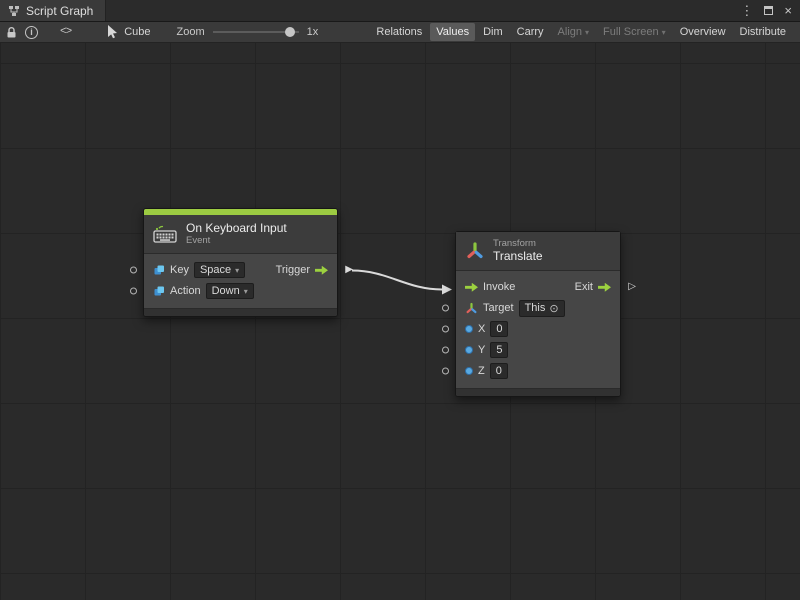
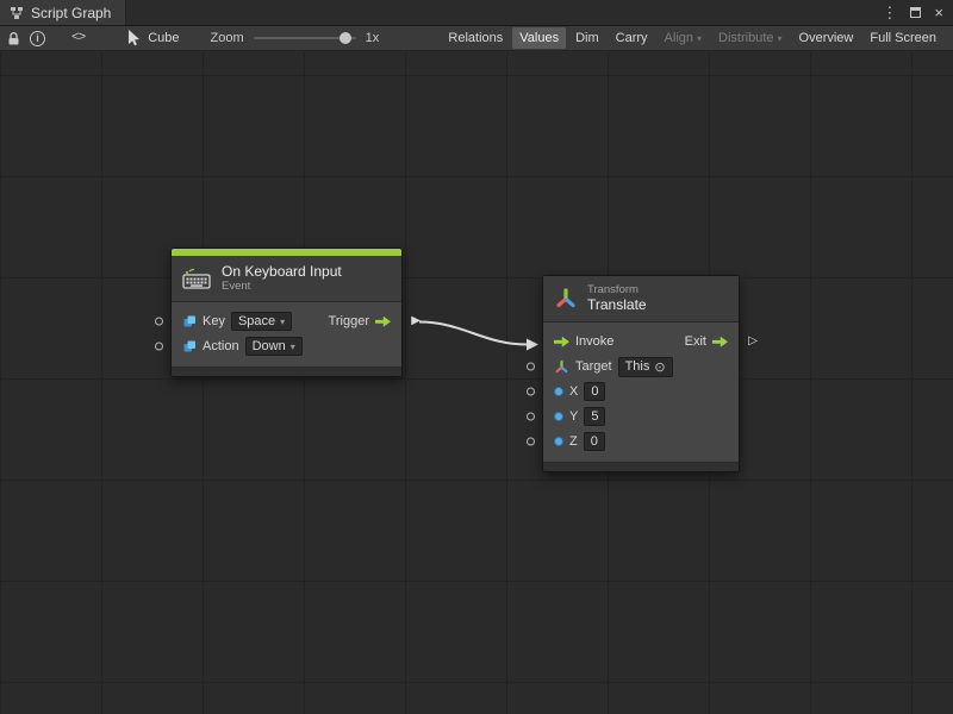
  Script Graph
  ⋮
  ×
  i
  <>
  Cube
  Zoom
  1x
  Relations
  Values
  Dim
  Carry
  Align ▾
- Full Screen ▾
+ Distribute ▾
  Overview
- Distribute
+ Full Screen
  On Keyboard Input
  Event
  Key
  Space
  ▾
  Trigger
  ▶
  Action
  Down
  ▾
  Transform
  Translate
  Invoke
  Exit
  ▷
  Target
  This
  ⊙
  X
  0
  Y
  5
  Z
  0
